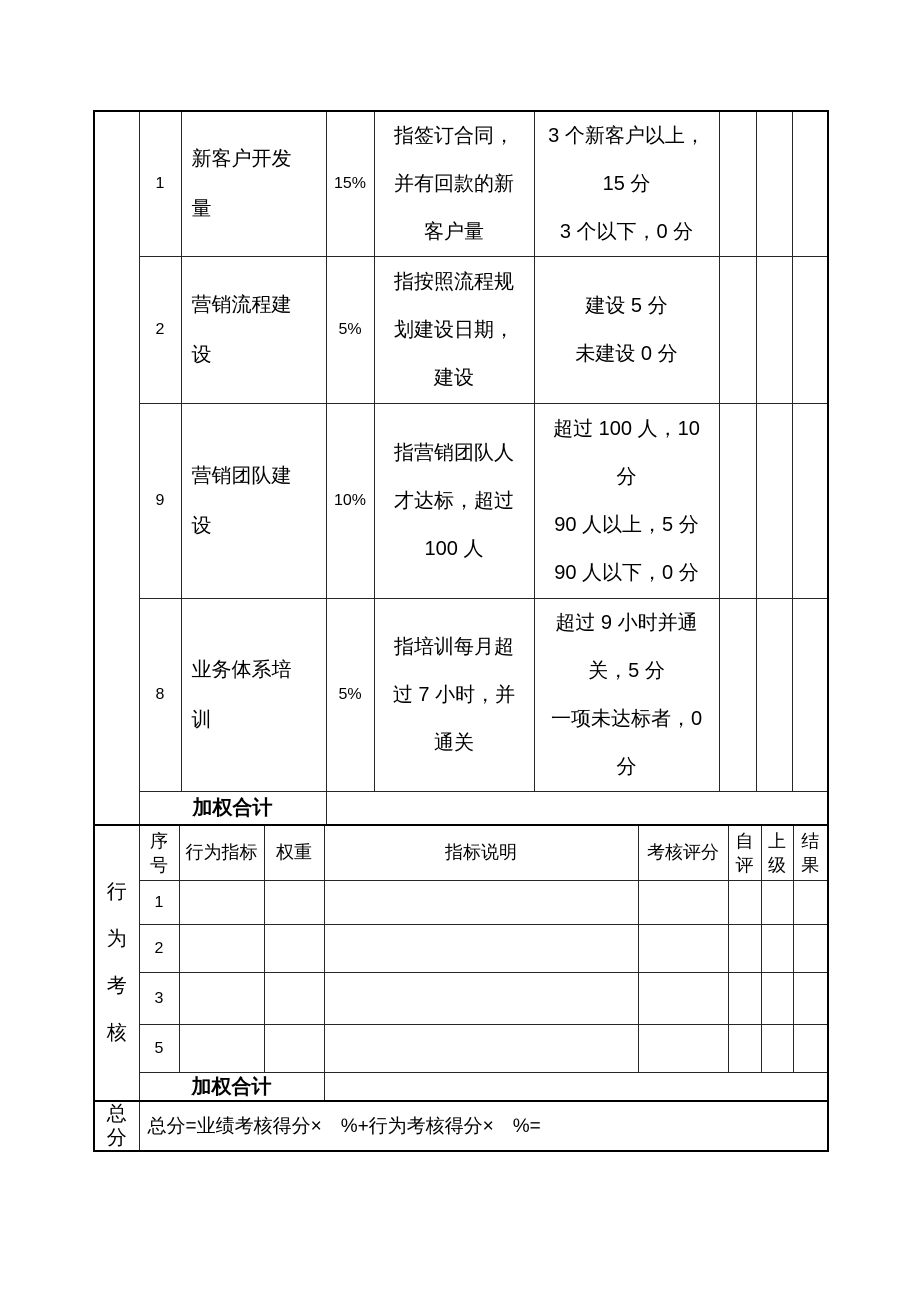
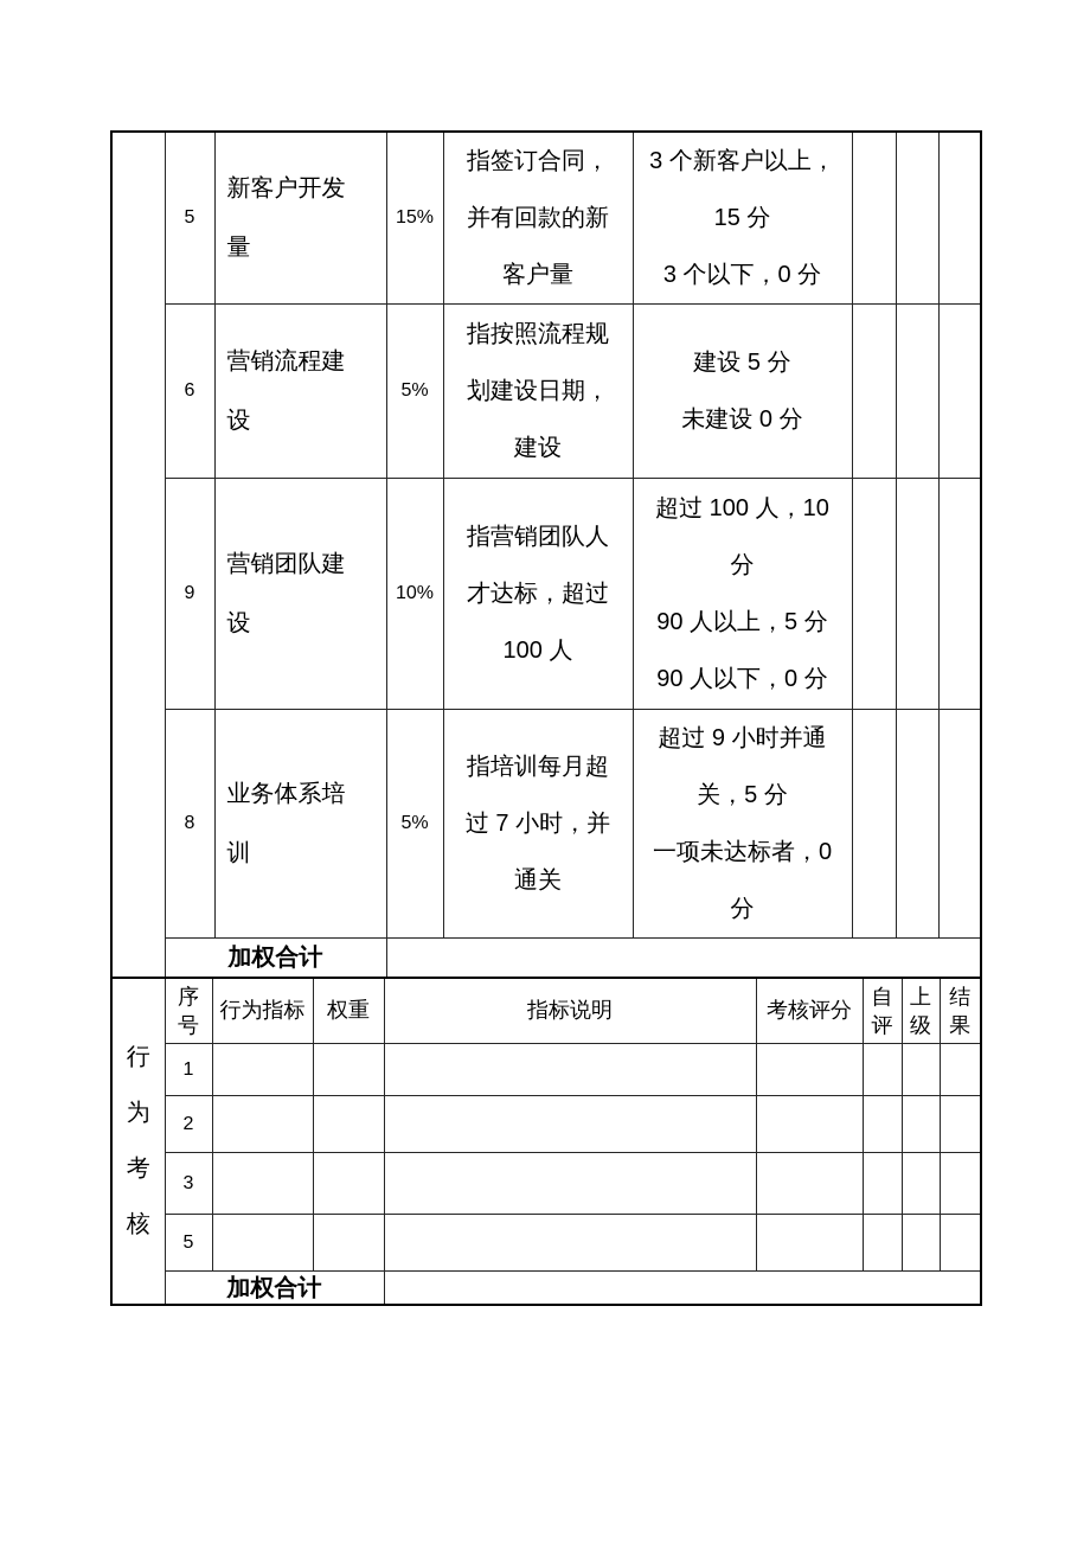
- 	1	新客户开发 量	15%	指签订合同， 并有回款的新 客户量	3 个新客户以上， 15 分 3 个以下，0 分
+ 	5	新客户开发 量	15%	指签订合同， 并有回款的新 客户量	3 个新客户以上， 15 分 3 个以下，0 分
- 2	营销流程建 设	5%	指按照流程规 划建设日期， 建设	建设 5 分 未建设 0 分
+ 6	营销流程建 设	5%	指按照流程规 划建设日期， 建设	建设 5 分 未建设 0 分
  9	营销团队建 设	10%	指营销团队人 才达标，超过 100 人	超过 100 人，10 分 90 人以上，5 分 90 人以下，0 分
  8	业务体系培 训	5%	指培训每月超 过 7 小时，并 通关	超过 9 小时并通 关，5 分 一项未达标者，0 分
  加权合计
  行 为 考 核	序 号	行为指标	权重	指标说明	考核评分	自 评	上 级	结 果
  1
  2
  3
  5
  加权合计
- 总 分	总分=业绩考核得分× %+行为考核得分× %=
